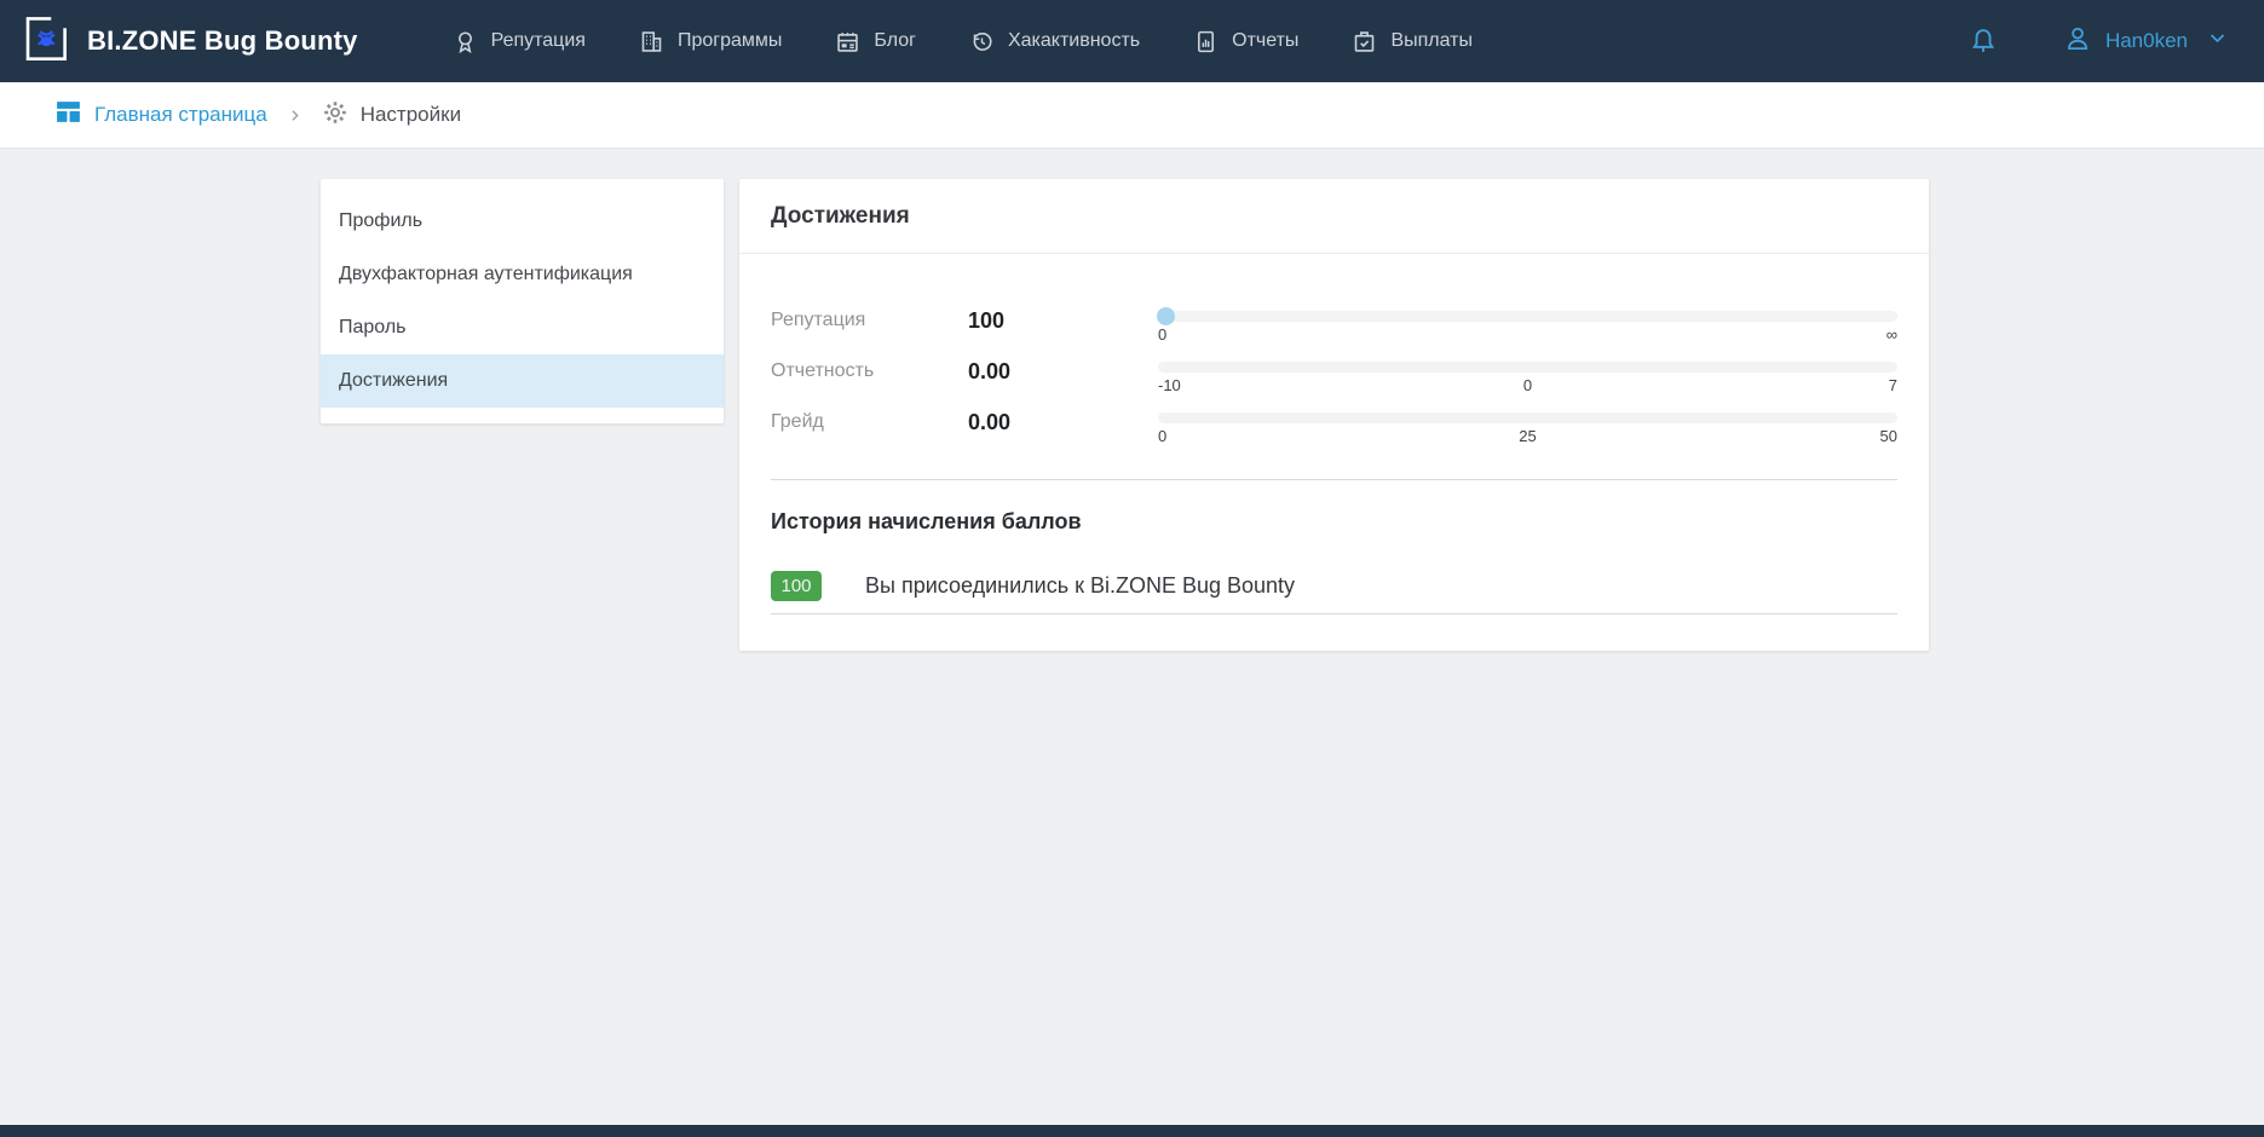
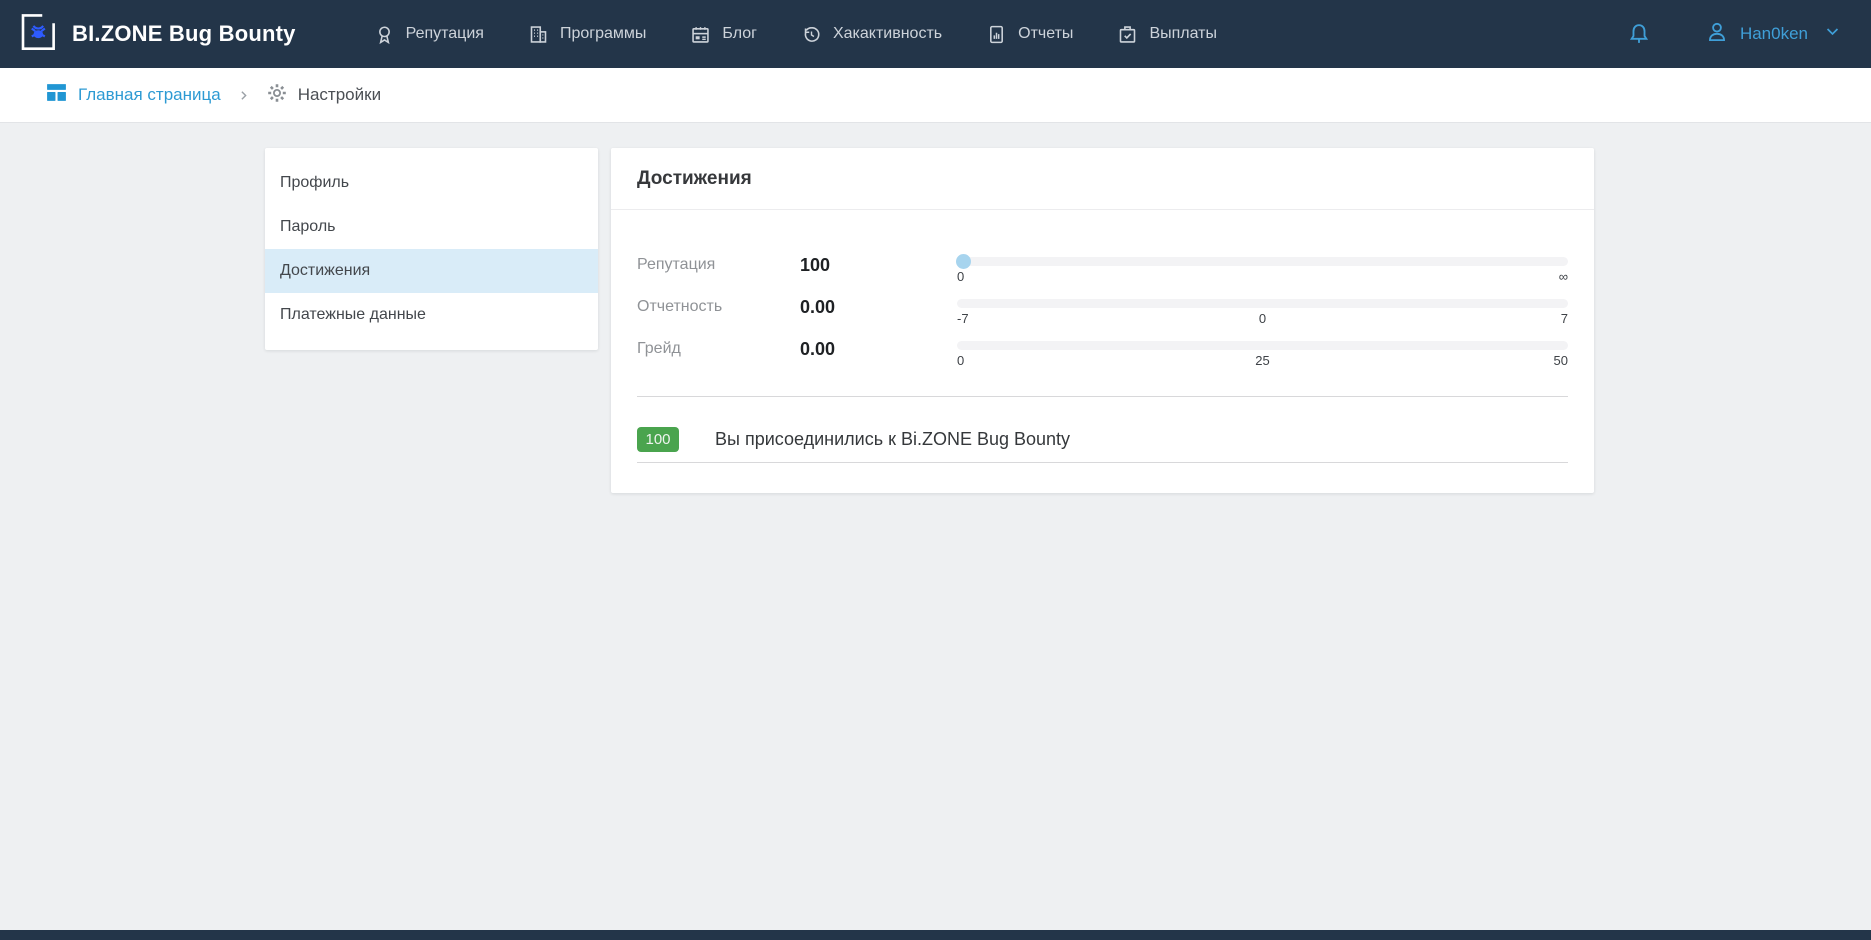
  BI.ZONE Bug Bounty
  Репутация
  Программы
  Блог
  Хакактивность
  Отчеты
  Выплаты
  Han0ken
  Главная страница
  Настройки
  Профиль
- Двухфакторная аутентификация
  Пароль
  Достижения
+ Платежные данные
  Достижения
  Репутация
  100
  0
  ∞
  Отчетность
  0.00
- -10
+ -7
  0
  7
  Грейд
  0.00
  0
  25
  50
- История начисления баллов
  100
  Вы присоединились к Bi.ZONE Bug Bounty
